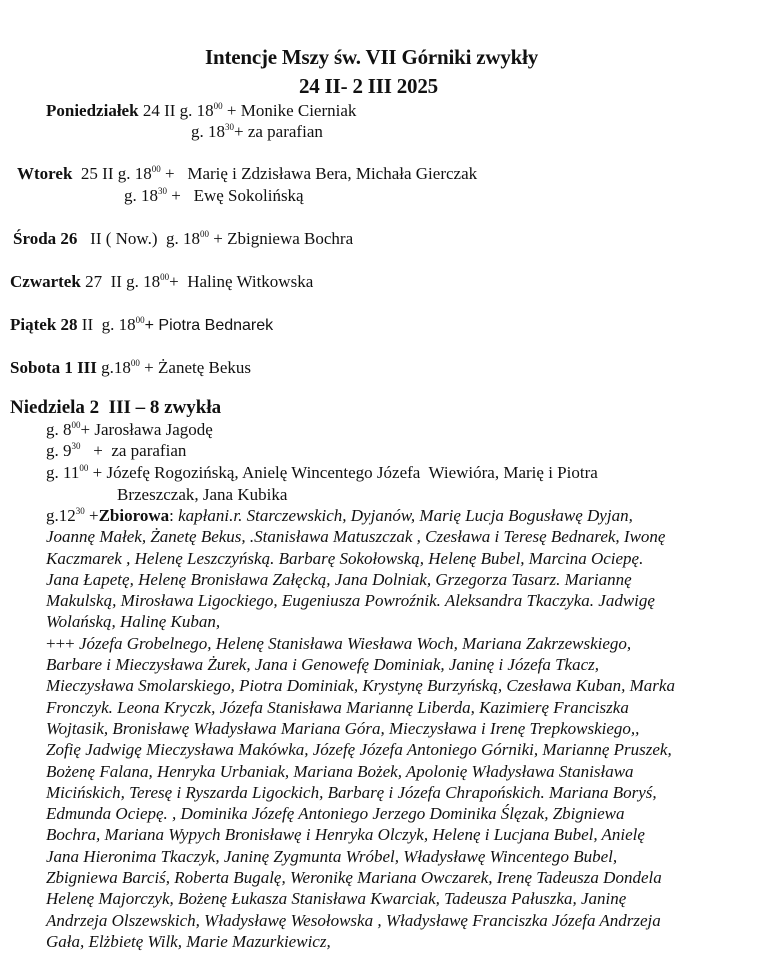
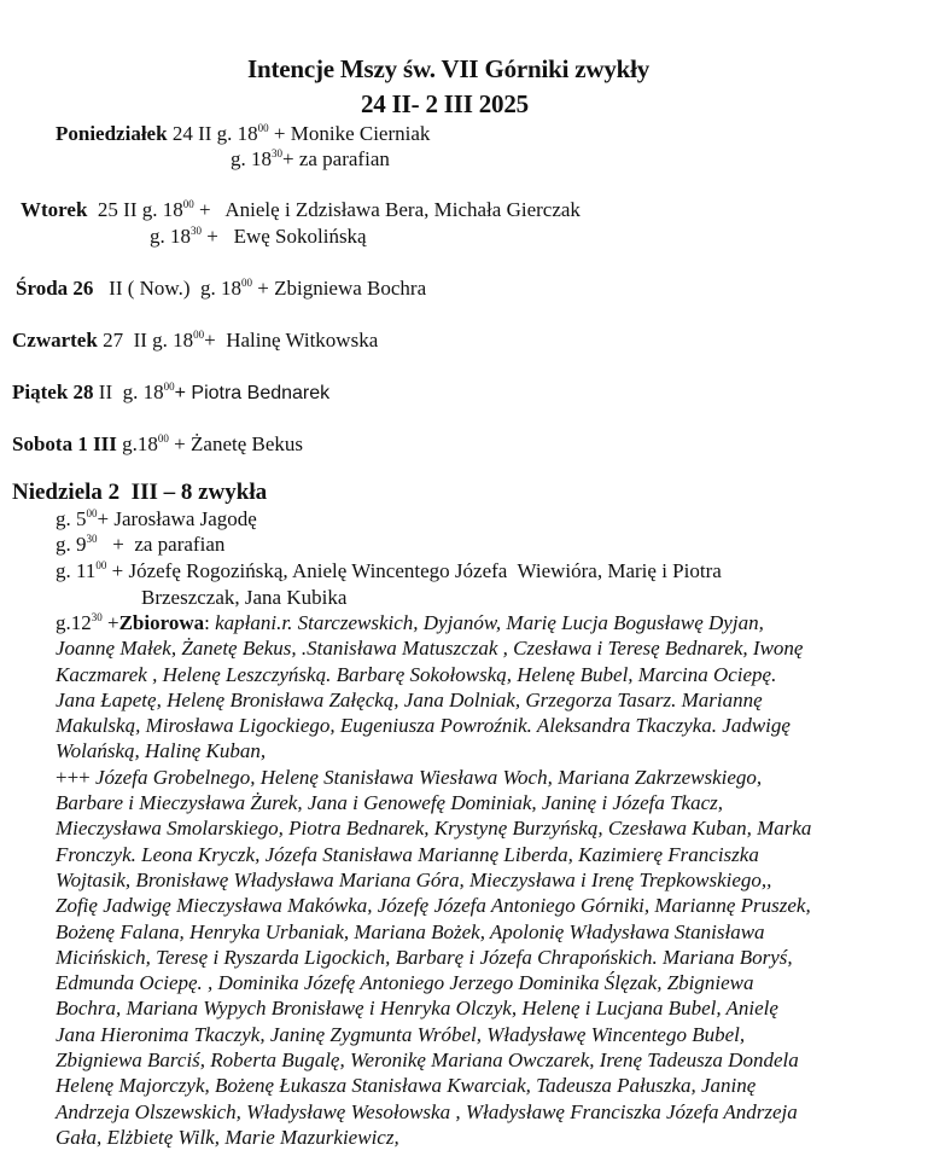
  Intencje Mszy św. VII Górniki zwykły
  24 II- 2 III 2025
  Poniedziałek 24 II g. 1800 + Monike Cierniak
  g. 1830+ za parafian
- Wtorek 25 II g. 1800 + Marię i Zdzisława Bera, Michała Gierczak
+ Wtorek 25 II g. 1800 + Anielę i Zdzisława Bera, Michała Gierczak
  g. 1830 + Ewę Sokolińską
  Środa 26 II ( Now.) g. 1800 + Zbigniewa Bochra
  Czwartek 27 II g. 1800+ Halinę Witkowska
  Piątek 28 II g. 1800+ Piotra Bednarek
  Sobota 1 III g.1800 + Żanetę Bekus
  Niedziela 2 III – 8 zwykła
- g. 800+ Jarosława Jagodę
+ g. 500+ Jarosława Jagodę
  g. 930 + za parafian
  g. 1100 + Józefę Rogozińską, Anielę Wincentego Józefa Wiewióra, Marię i Piotra
  Brzeszczak, Jana Kubika
  g.1230 +Zbiorowa: kapłani.r. Starczewskich, Dyjanów, Marię Lucja Bogusławę Dyjan,
  Joannę Małek, Żanetę Bekus, .Stanisława Matuszczak , Czesława i Teresę Bednarek, Iwonę
  Kaczmarek , Helenę Leszczyńską. Barbarę Sokołowską, Helenę Bubel, Marcina Ociepę.
  Jana Łapetę, Helenę Bronisława Załęcką, Jana Dolniak, Grzegorza Tasarz. Mariannę
  Makulską, Mirosława Ligockiego, Eugeniusza Powroźnik. Aleksandra Tkaczyka. Jadwigę
  Wolańską, Halinę Kuban,
  +++ Józefa Grobelnego, Helenę Stanisława Wiesława Woch, Mariana Zakrzewskiego,
  Barbare i Mieczysława Żurek, Jana i Genowefę Dominiak, Janinę i Józefa Tkacz,
- Mieczysława Smolarskiego, Piotra Dominiak, Krystynę Burzyńską, Czesława Kuban, Marka
+ Mieczysława Smolarskiego, Piotra Bednarek, Krystynę Burzyńską, Czesława Kuban, Marka
  Fronczyk. Leona Kryczk, Józefa Stanisława Mariannę Liberda, Kazimierę Franciszka
  Wojtasik, Bronisławę Władysława Mariana Góra, Mieczysława i Irenę Trepkowskiego,,
  Zofię Jadwigę Mieczysława Makówka, Józefę Józefa Antoniego Górniki, Mariannę Pruszek,
  Bożenę Falana, Henryka Urbaniak, Mariana Bożek, Apolonię Władysława Stanisława
  Micińskich, Teresę i Ryszarda Ligockich, Barbarę i Józefa Chrapońskich. Mariana Boryś,
  Edmunda Ociepę. , Dominika Józefę Antoniego Jerzego Dominika Ślęzak, Zbigniewa
  Bochra, Mariana Wypych Bronisławę i Henryka Olczyk, Helenę i Lucjana Bubel, Anielę
  Jana Hieronima Tkaczyk, Janinę Zygmunta Wróbel, Władysławę Wincentego Bubel,
  Zbigniewa Barciś, Roberta Bugalę, Weronikę Mariana Owczarek, Irenę Tadeusza Dondela
  Helenę Majorczyk, Bożenę Łukasza Stanisława Kwarciak, Tadeusza Pałuszka, Janinę
  Andrzeja Olszewskich, Władysławę Wesołowska , Władysławę Franciszka Józefa Andrzeja
  Gała, Elżbietę Wilk, Marie Mazurkiewicz,
